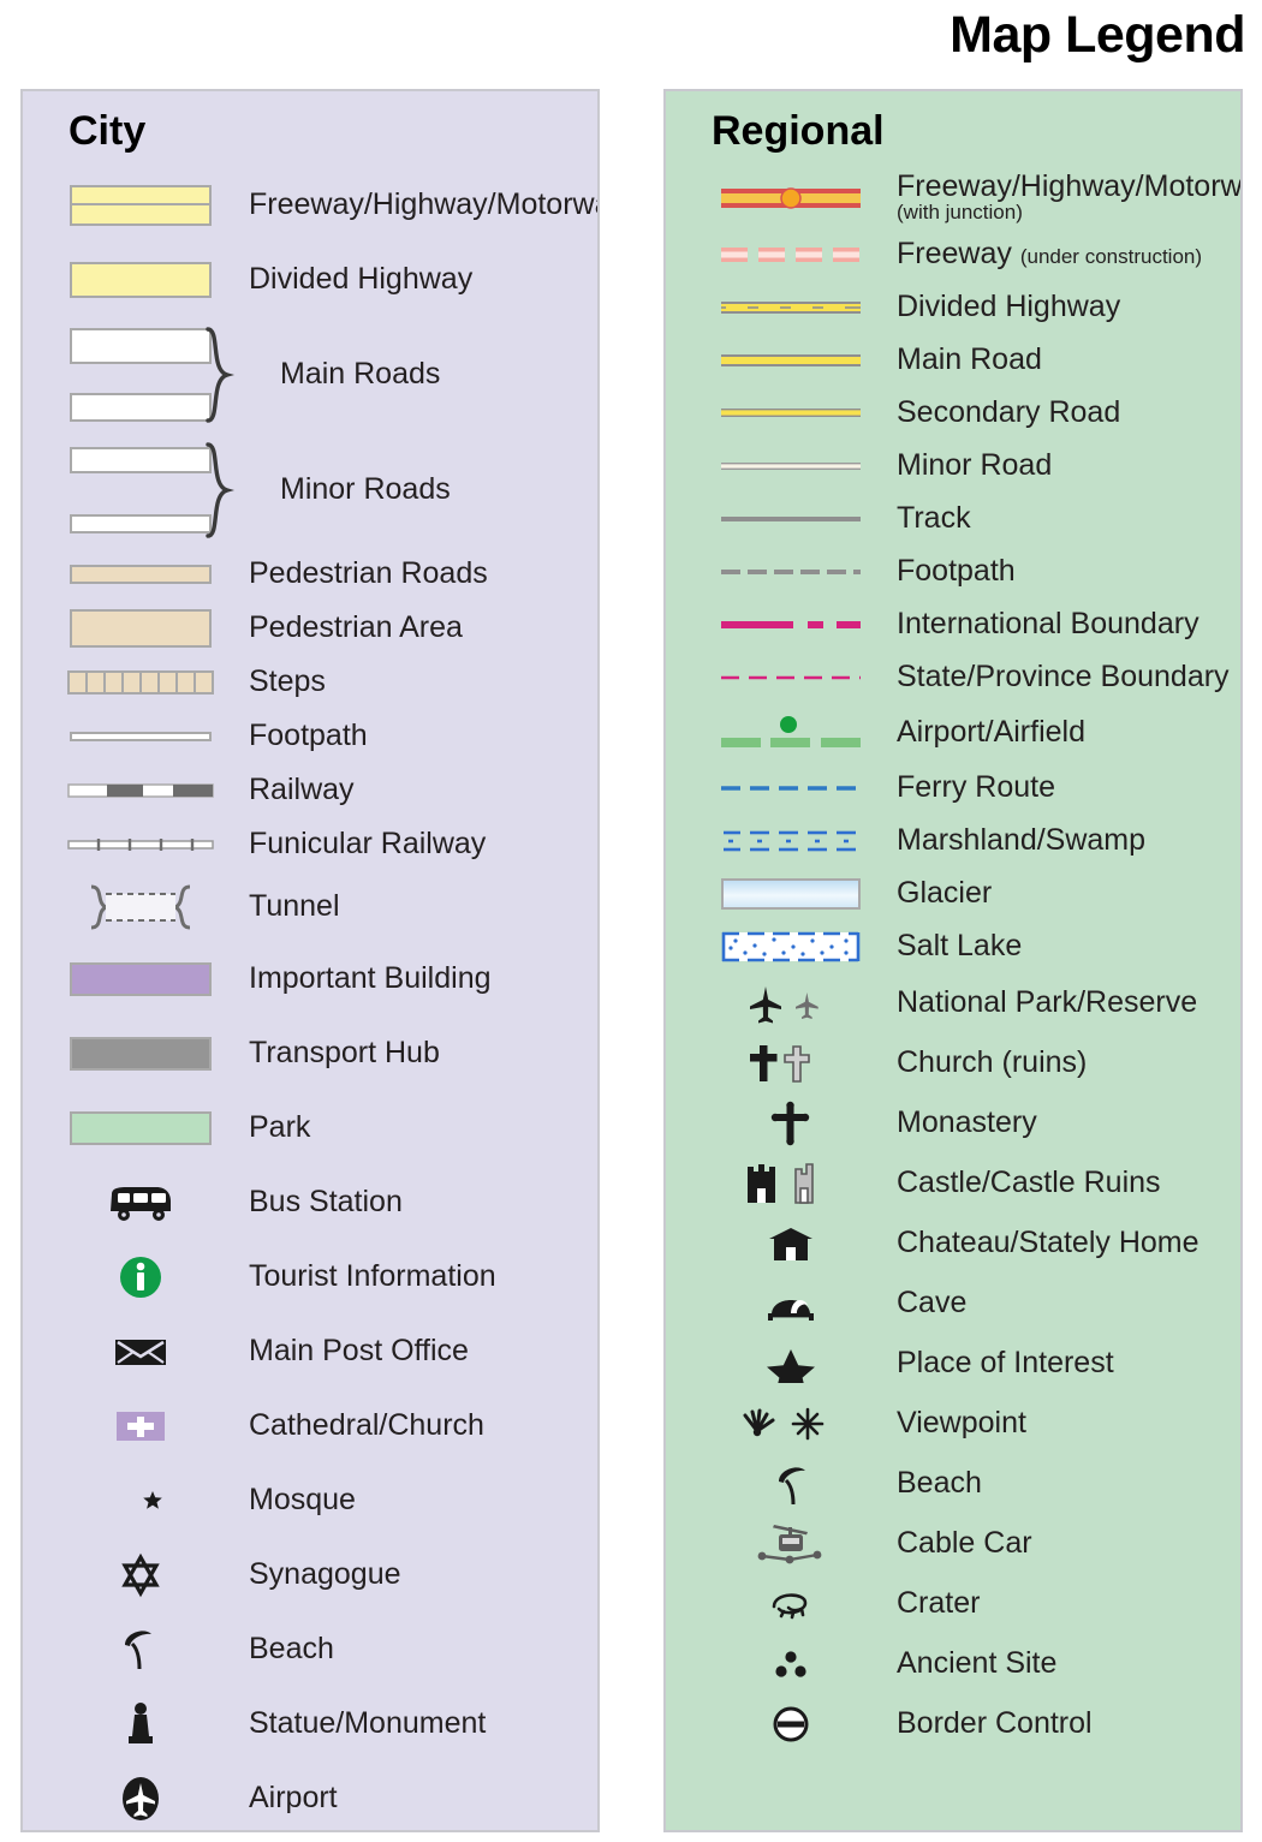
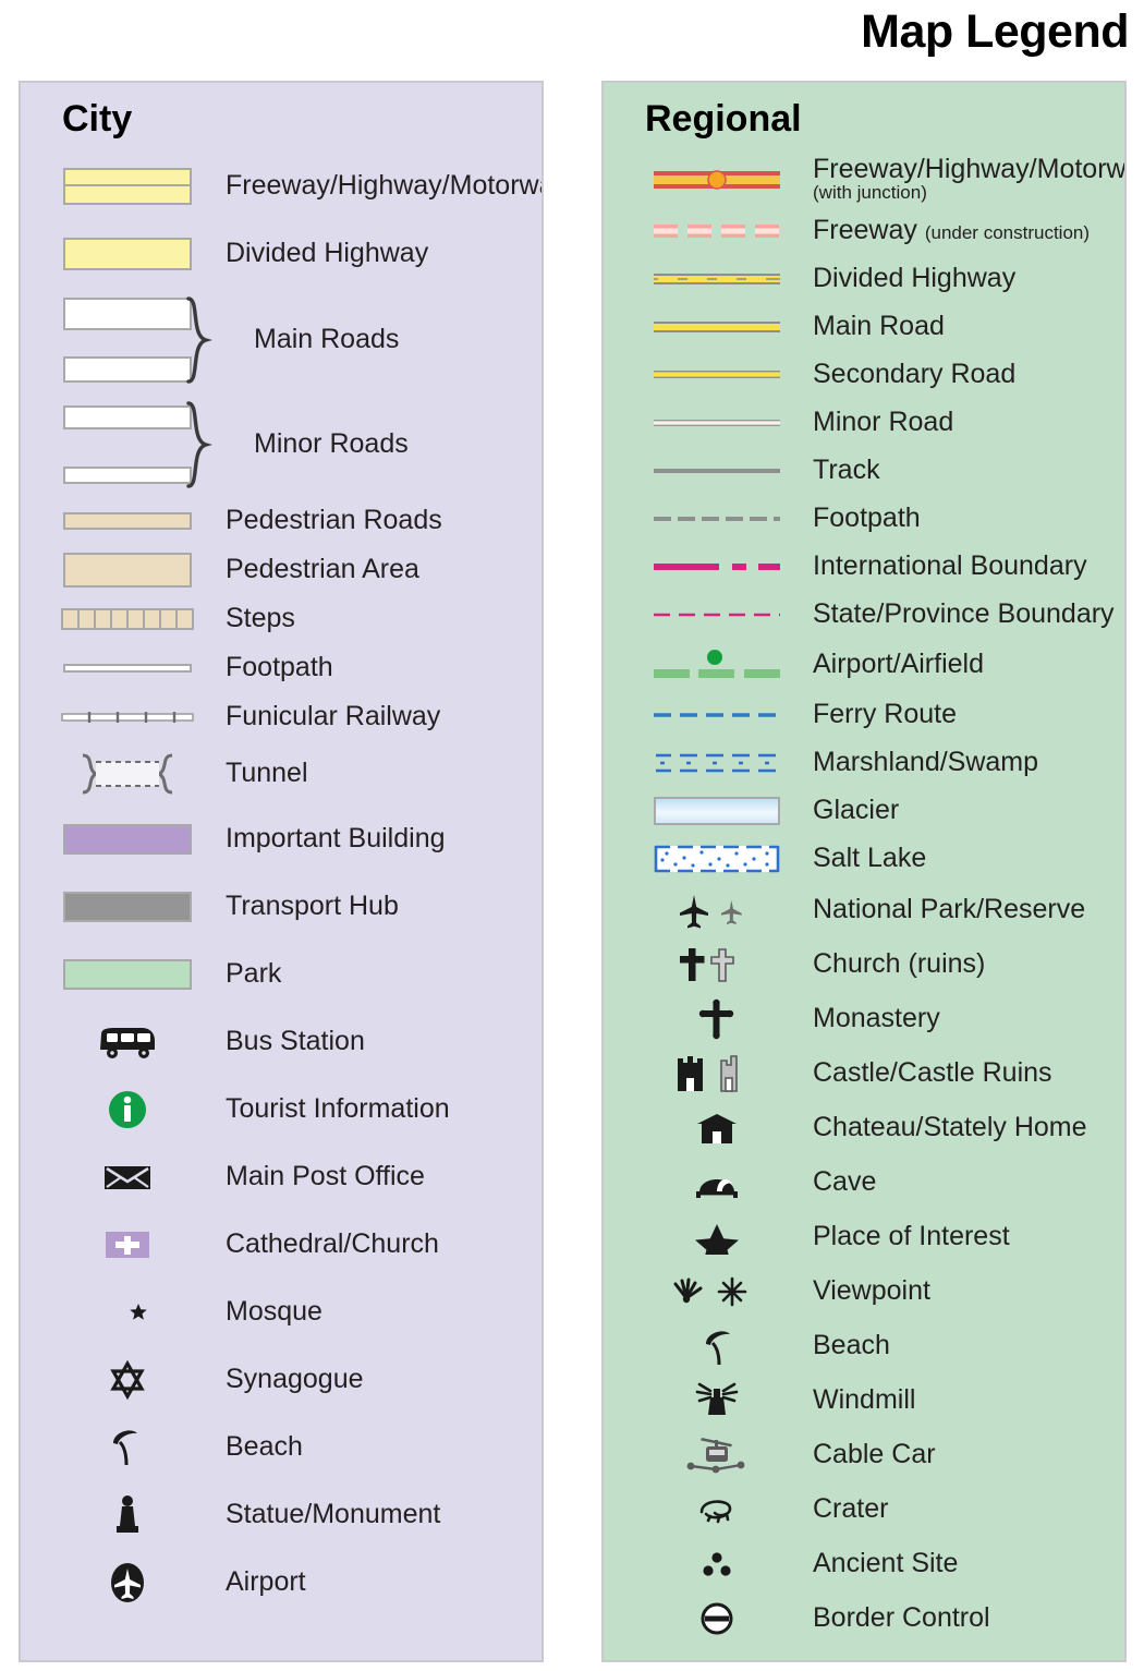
  Map Legend
  City
  Freeway/Highway/Motorw
  Divided Highway
  Main Roads
  Minor Roads
  Pedestrian Roads
  Pedestrian Area
  Steps
  Footpath
- Railway
  Funicular Railway
  Tunnel
  Important Building
  Transport Hub
  Park
  Bus Station
  Tourist Information
  Main Post Office
  Cathedral/Church
  Mosque
  Synagogue
  Beach
  Statue/Monument
  Airport
  Regional
  Freeway/Highway/Motorw
  (with junction)
  Freeway (under construction)
  Divided Highway
  Main Road
  Secondary Road
  Minor Road
  Track
  Footpath
  International Boundary
  State/Province Boundary
  Airport/Airfield
  Ferry Route
  Marshland/Swamp
  Glacier
  Salt Lake
  National Park/Reserve
  Church (ruins)
  Monastery
  Castle/Castle Ruins
  Chateau/Stately Home
  Cave
  Place of Interest
  Viewpoint
  Beach
+ Windmill
  Cable Car
  Crater
  Ancient Site
  Border Control
